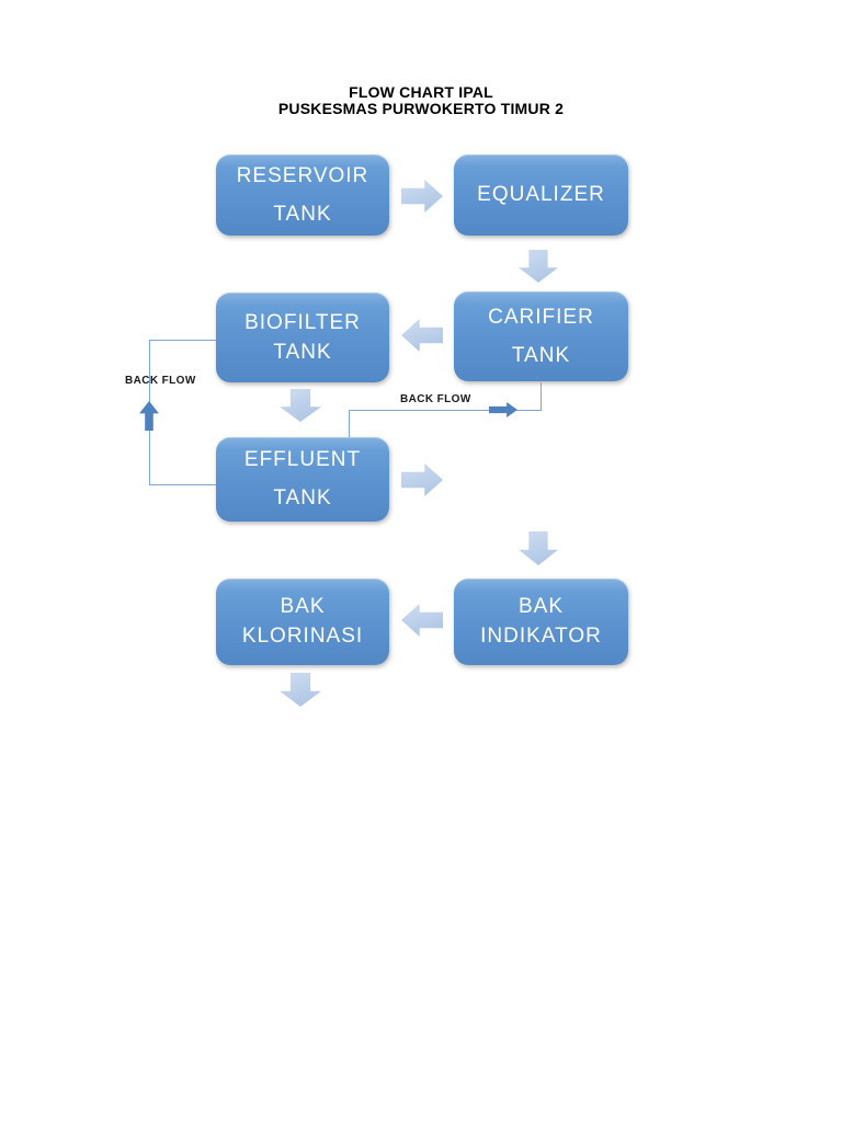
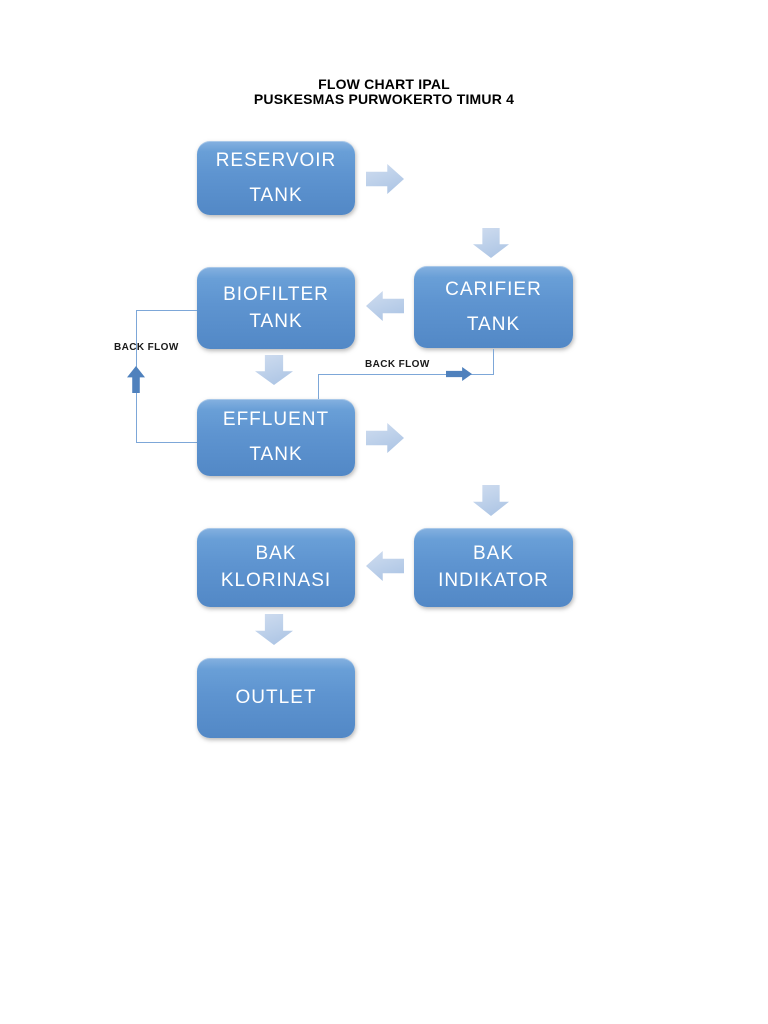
  FLOW CHART IPAL
- PUSKESMAS PURWOKERTO TIMUR 2
+ PUSKESMAS PURWOKERTO TIMUR 4
  RESERVOIR
  TANK
- EQUALIZER
  BIOFILTER
  TANK
  CARIFIER
  TANK
  BACK FLOW
  BACK FLOW
  EFFLUENT
  TANK
  BAK
  KLORINASI
  BAK
  INDIKATOR
+ OUTLET
